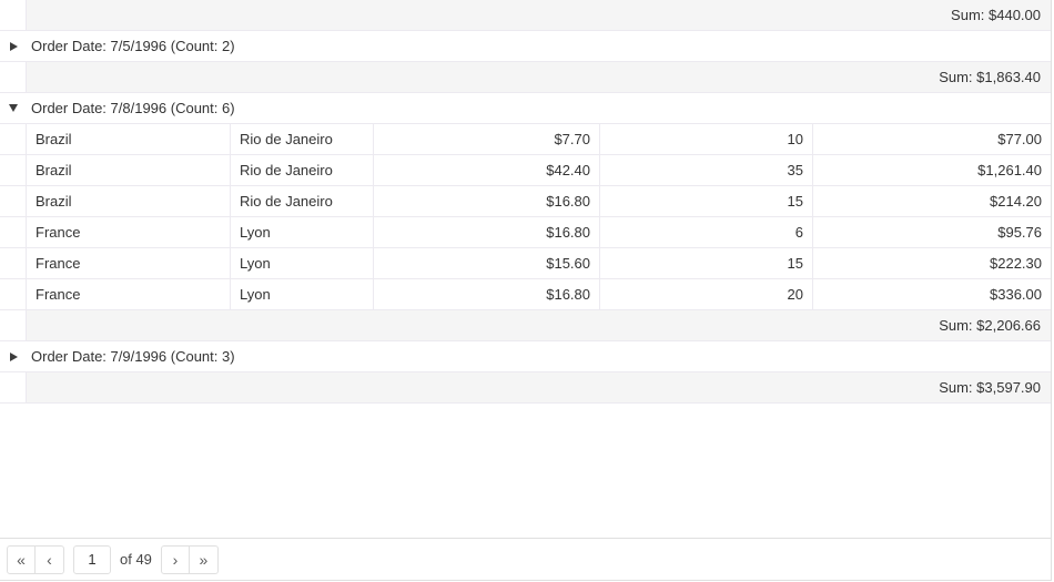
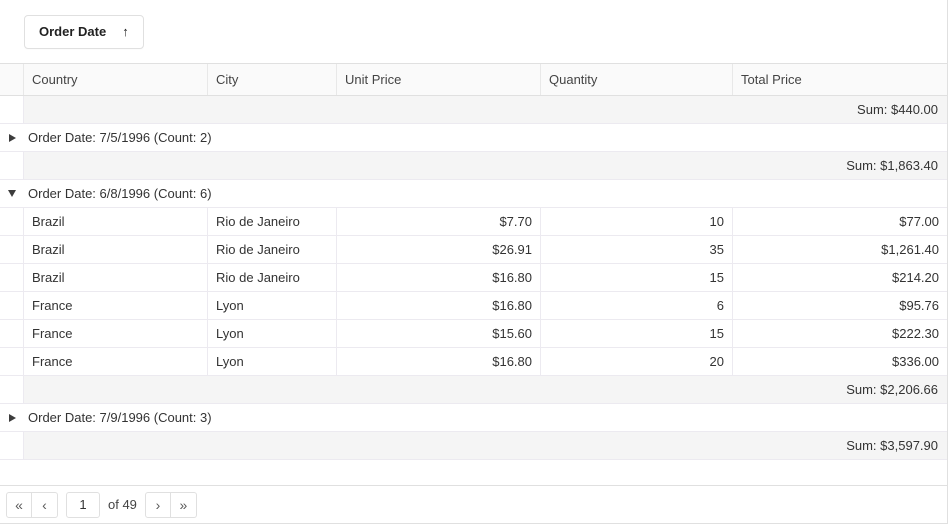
+ Order Date
+ ↑
+ Country
+ City
+ Unit Price
+ Quantity
+ Total Price
  Sum: $440.00
  Order Date: 7/5/1996 (Count: 2)
  Sum: $1,863.40
- Order Date: 7/8/1996 (Count: 6)
+ Order Date: 6/8/1996 (Count: 6)
  Brazil
  Rio de Janeiro
  $7.70
  10
  $77.00
  Brazil
  Rio de Janeiro
- $42.40
+ $26.91
  35
  $1,261.40
  Brazil
  Rio de Janeiro
  $16.80
  15
  $214.20
  France
  Lyon
  $16.80
  6
  $95.76
  France
  Lyon
  $15.60
  15
  $222.30
  France
  Lyon
  $16.80
  20
  $336.00
  Sum: $2,206.66
  Order Date: 7/9/1996 (Count: 3)
  Sum: $3,597.90
  «
  ‹
  1
  of 49
  ›
  »
